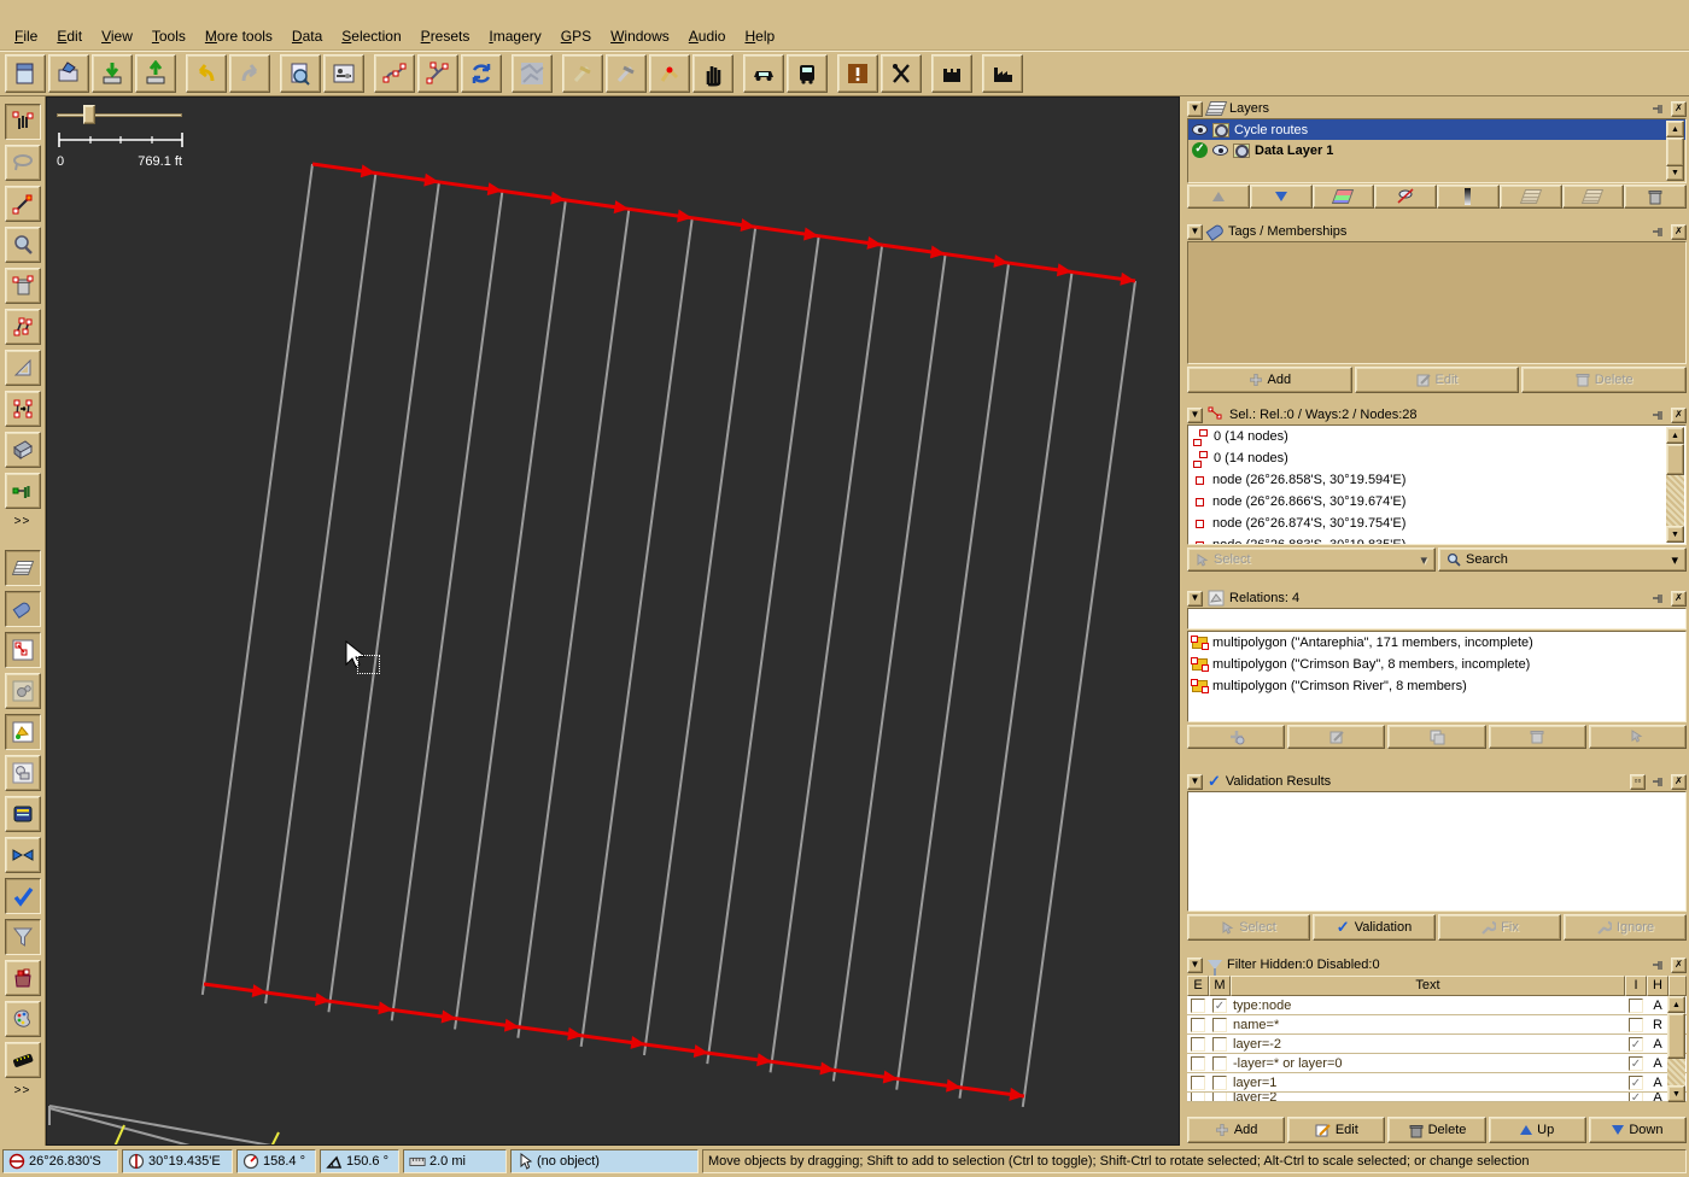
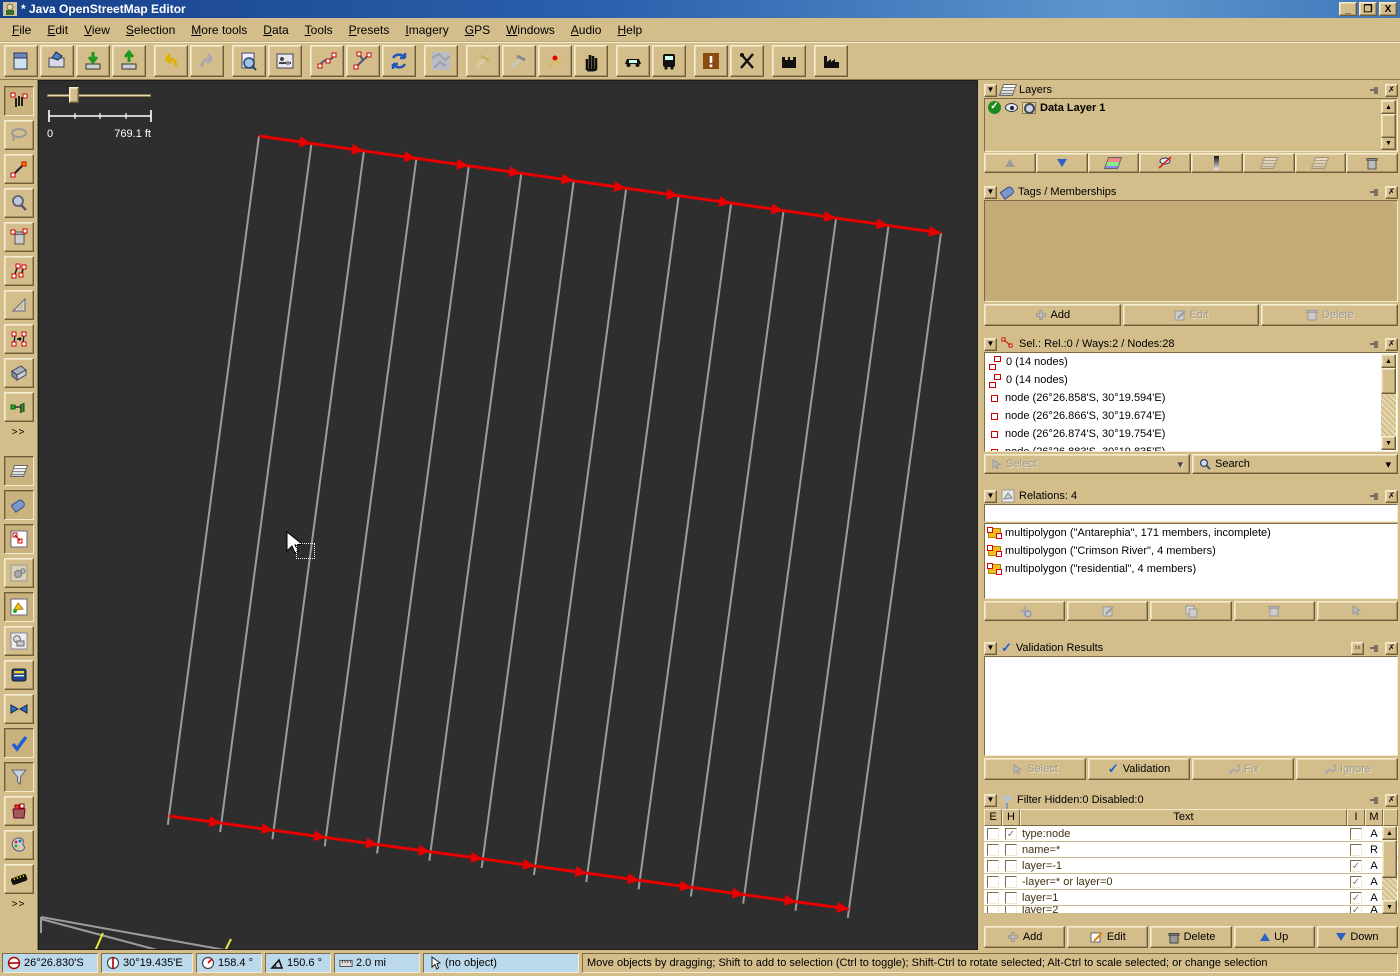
+ * Java OpenStreetMap Editor
+ _
+ ❐
+ X
  File
  Edit
  View
- Tools
+ Selection
  More tools
  Data
- Selection
+ Tools
  Presets
  Imagery
  GPS
  Windows
  Audio
  Help
  >>
  >>
  0
  769.1 ft
  ▼
  Layers
  ✗
- Cycle routes
  ✓
  Data Layer 1
  ▼
  Tags / Memberships
  ✗
  Add
  Edit
  Delete
  ▼
  Sel.: Rel.:0 / Ways:2 / Nodes:28
  ✗
  0 (14 nodes)
  0 (14 nodes)
  node (26°26.858'S, 30°19.594'E)
  node (26°26.866'S, 30°19.674'E)
  node (26°26.874'S, 30°19.754'E)
  Select
  ▾
  Search
  ▾
  ▼
  Relations: 4
  ✗
  multipolygon ("Antarephia", 171 members, incomplete)
- multipolygon ("Crimson Bay", 8 members, incomplete)
- multipolygon ("Crimson River", 8 members)
+ multipolygon ("Crimson River", 4 members)
+ multipolygon ("residential", 4 members)
  ▼
  ✓
  Validation Results
  ▫▫
  ✗
  Select
  ✓
  Validation
  Fix
  Ignore
  ▼
  Filter Hidden:0 Disabled:0
  ✗
  E
- M
+ H
  Text
  I
- H
+ M
  type:node
  A
  name=*
  R
- layer=-2
+ layer=-1
  A
  -layer=* or layer=0
  A
  layer=1
  A
  layer=2
  A
  Add
  Edit
  Delete
  Up
  Down
  26°26.830'S
  30°19.435'E
  158.4 °
  150.6 °
  2.0 mi
  (no object)
  Move objects by dragging; Shift to add to selection (Ctrl to toggle); Shift-Ctrl to rotate selected; Alt-Ctrl to scale selected; or change selection
